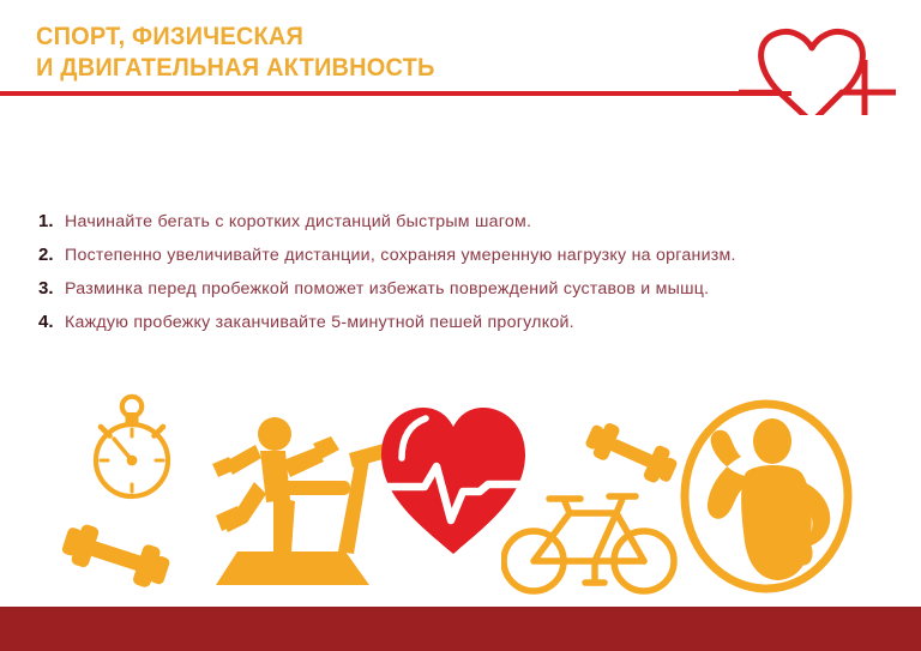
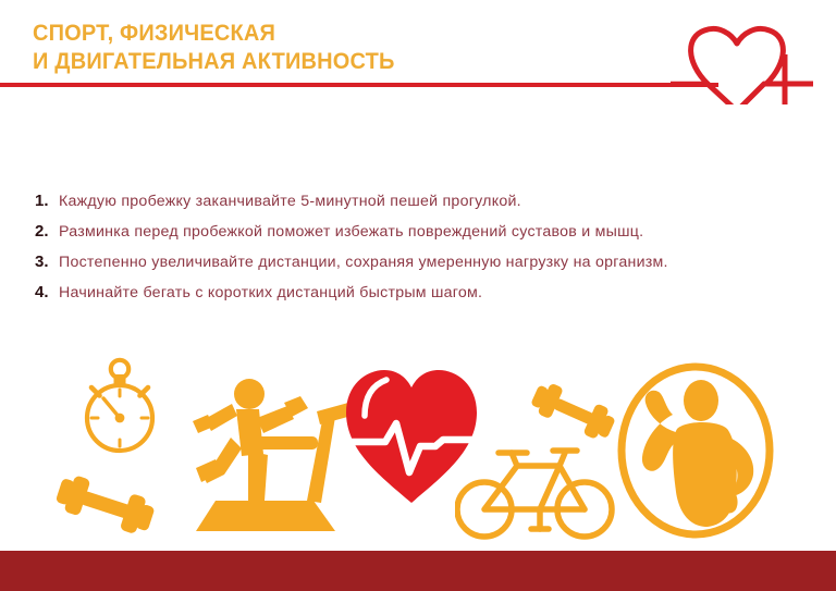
  СПОРТ, ФИЗИЧЕСКАЯ
  И ДВИГАТЕЛЬНАЯ АКТИВНОСТЬ
  1.
- Начинайте бегать с коротких дистанций быстрым шагом.
+ Каждую пробежку заканчивайте 5-минутной пешей прогулкой.
  2.
- Постепенно увеличивайте дистанции, сохраняя умеренную нагрузку на организм.
+ Разминка перед пробежкой поможет избежать повреждений суставов и мышц.
  3.
- Разминка перед пробежкой поможет избежать повреждений суставов и мышц.
+ Постепенно увеличивайте дистанции, сохраняя умеренную нагрузку на организм.
  4.
- Каждую пробежку заканчивайте 5-минутной пешей прогулкой.
+ Начинайте бегать с коротких дистанций быстрым шагом.
